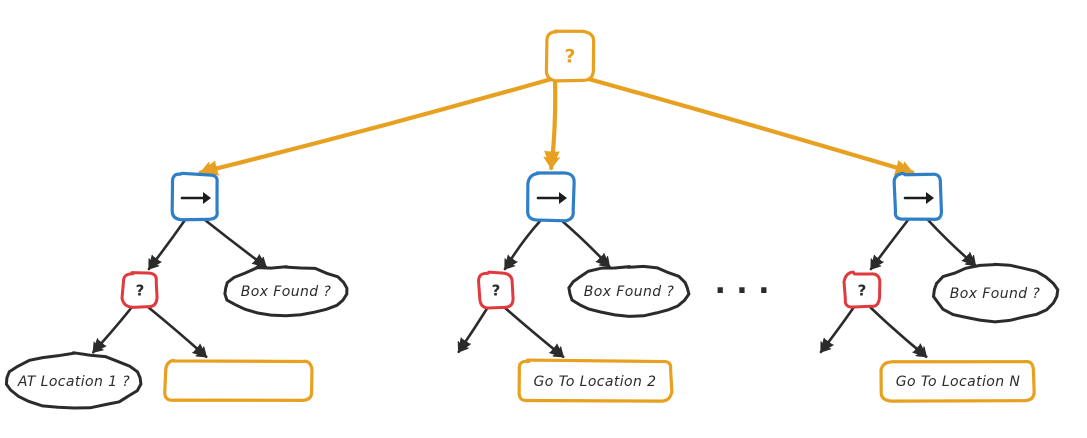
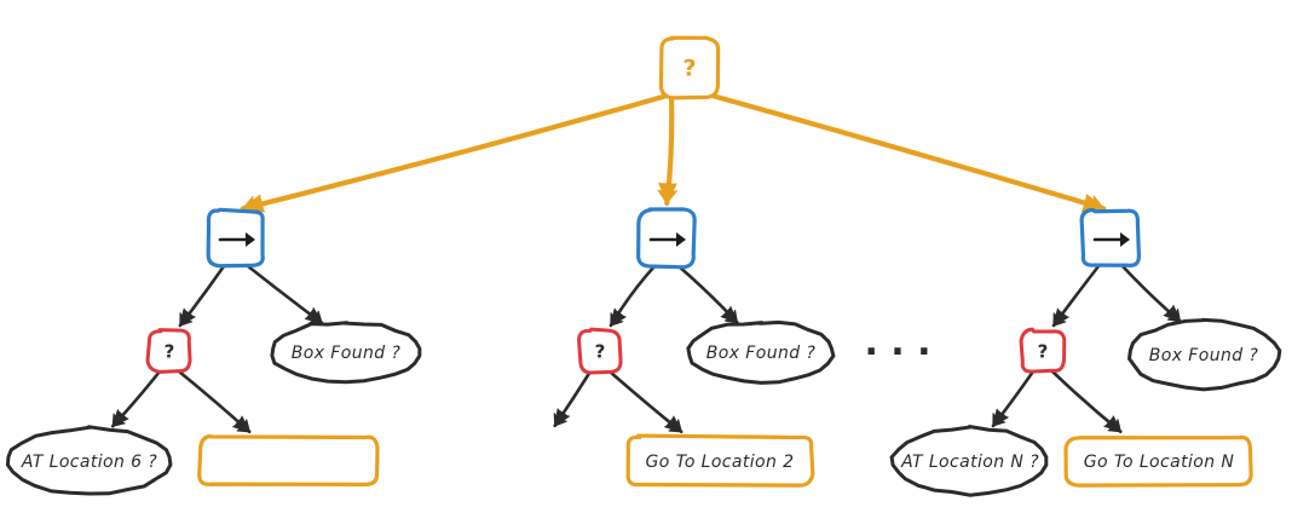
  ?
  ?
  Box Found ?
- AT Location 1 ?
+ AT Location 6 ?
  ?
  Box Found ?
  Go To Location 2
  ?
  Box Found ?
+ AT Location N ?
  Go To Location N
  · · ·
